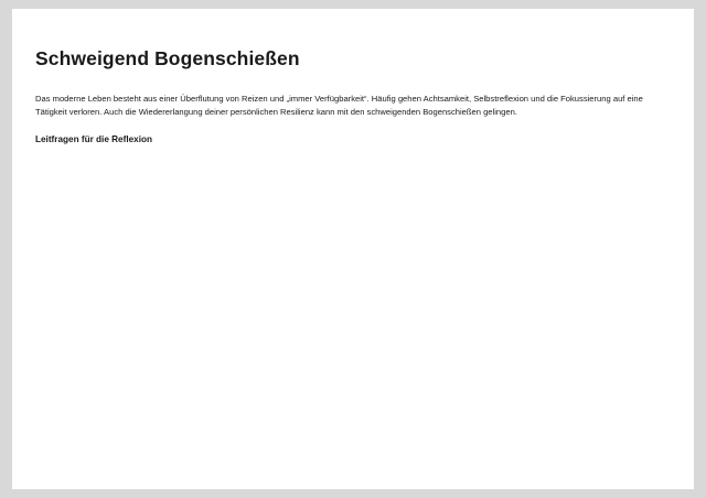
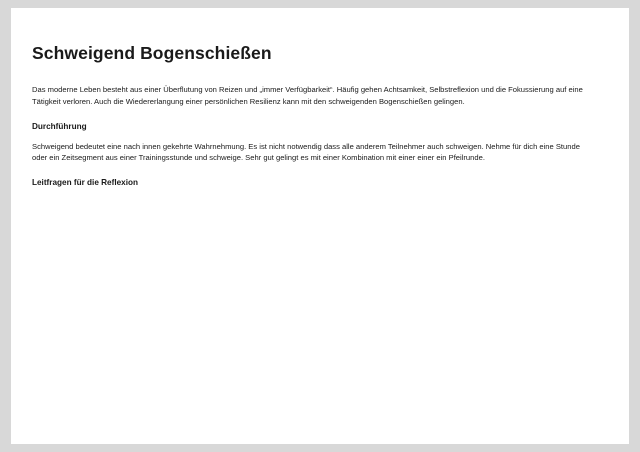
  Schweigend Bogenschießen
- Das moderne Leben besteht aus einer Überflutung von Reizen und „immer Verfügbarkeit“. Häufig gehen Achtsamkeit, Selbstreflexion und die Fokussierung auf eine Tätigkeit verloren. Auch die Wiedererlangung deiner persönlichen Resilienz kann mit den schweigenden Bogenschießen gelingen.
+ Das moderne Leben besteht aus einer Überflutung von Reizen und „immer Verfügbarkeit“. Häufig gehen Achtsamkeit, Selbstreflexion und die Fokussierung auf eine Tätigkeit verloren. Auch die Wiedererlangung einer persönlichen Resilienz kann mit den schweigenden Bogenschießen gelingen.
+ Durchführung
+ Schweigend bedeutet eine nach innen gekehrte Wahrnehmung. Es ist nicht notwendig dass alle anderem Teilnehmer auch schweigen. Nehme für dich eine Stunde oder ein Zeitsegment aus einer Trainingsstunde und schweige. Sehr gut gelingt es mit einer Kombination mit einer einer ein Pfeilrunde.
  Leitfragen für die Reflexion
